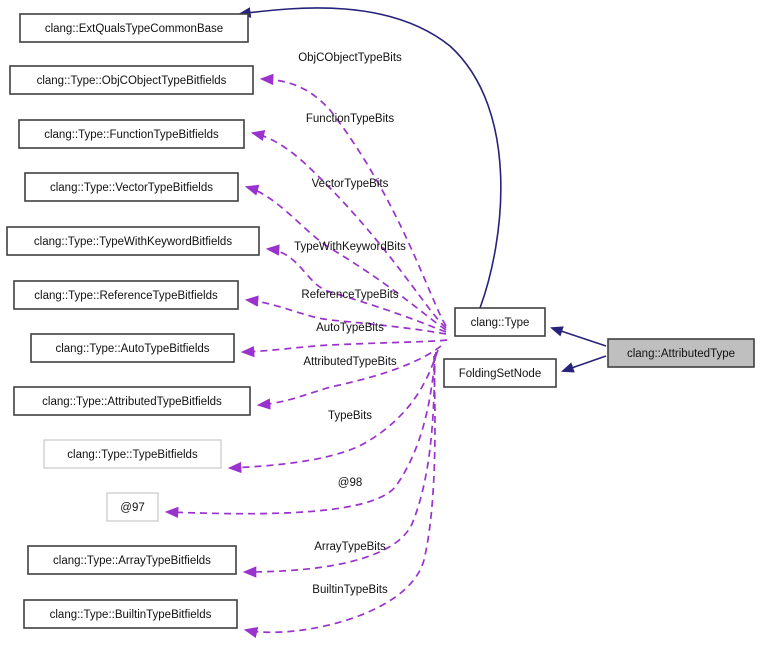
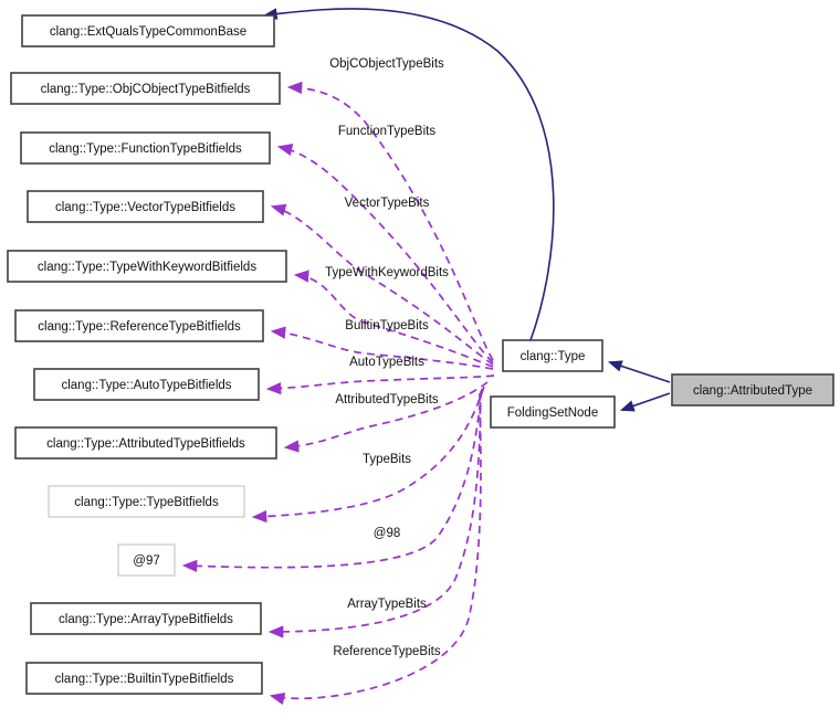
  clang::ExtQualsTypeCommonBase
  clang::Type::ObjCObjectTypeBitfields
  clang::Type::FunctionTypeBitfields
  clang::Type::VectorTypeBitfields
  clang::Type::TypeWithKeywordBitfields
  clang::Type::ReferenceTypeBitfields
  clang::Type::AutoTypeBitfields
  clang::Type::AttributedTypeBitfields
  clang::Type::TypeBitfields
  @97
  clang::Type::ArrayTypeBitfields
  clang::Type::BuiltinTypeBitfields
  clang::Type
  FoldingSetNode
  clang::AttributedType
  ObjCObjectTypeBits
  FunctionTypeBits
  VectorTypeBits
  TypeWithKeywordBits
- ReferenceTypeBits
+ BuiltinTypeBits
  AutoTypeBits
  AttributedTypeBits
  TypeBits
  @98
  ArrayTypeBits
- BuiltinTypeBits
+ ReferenceTypeBits
